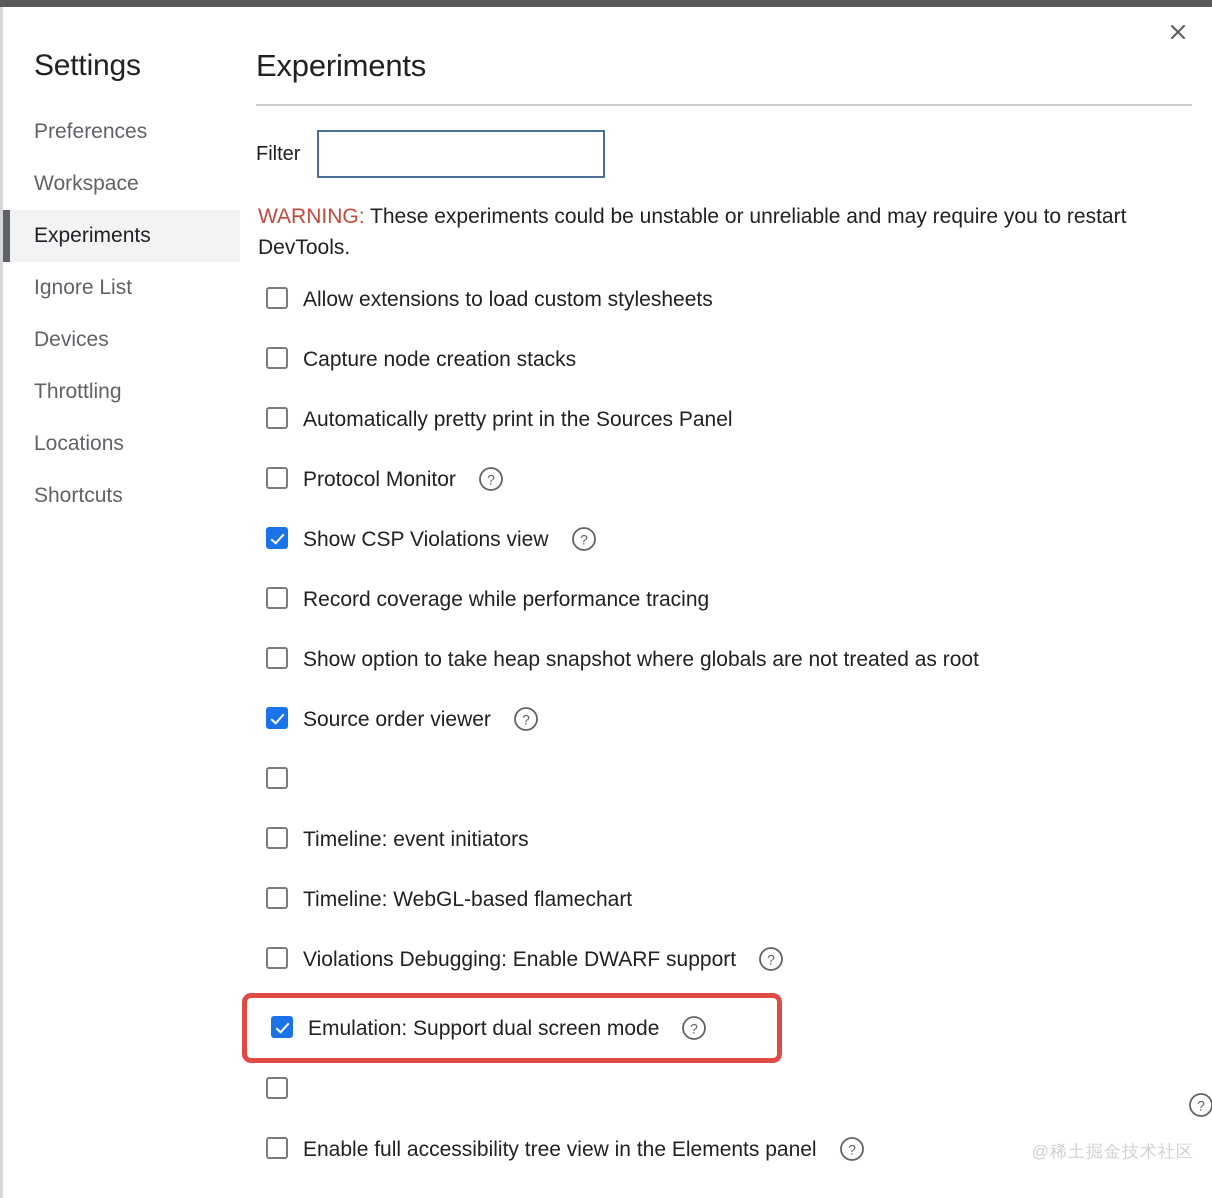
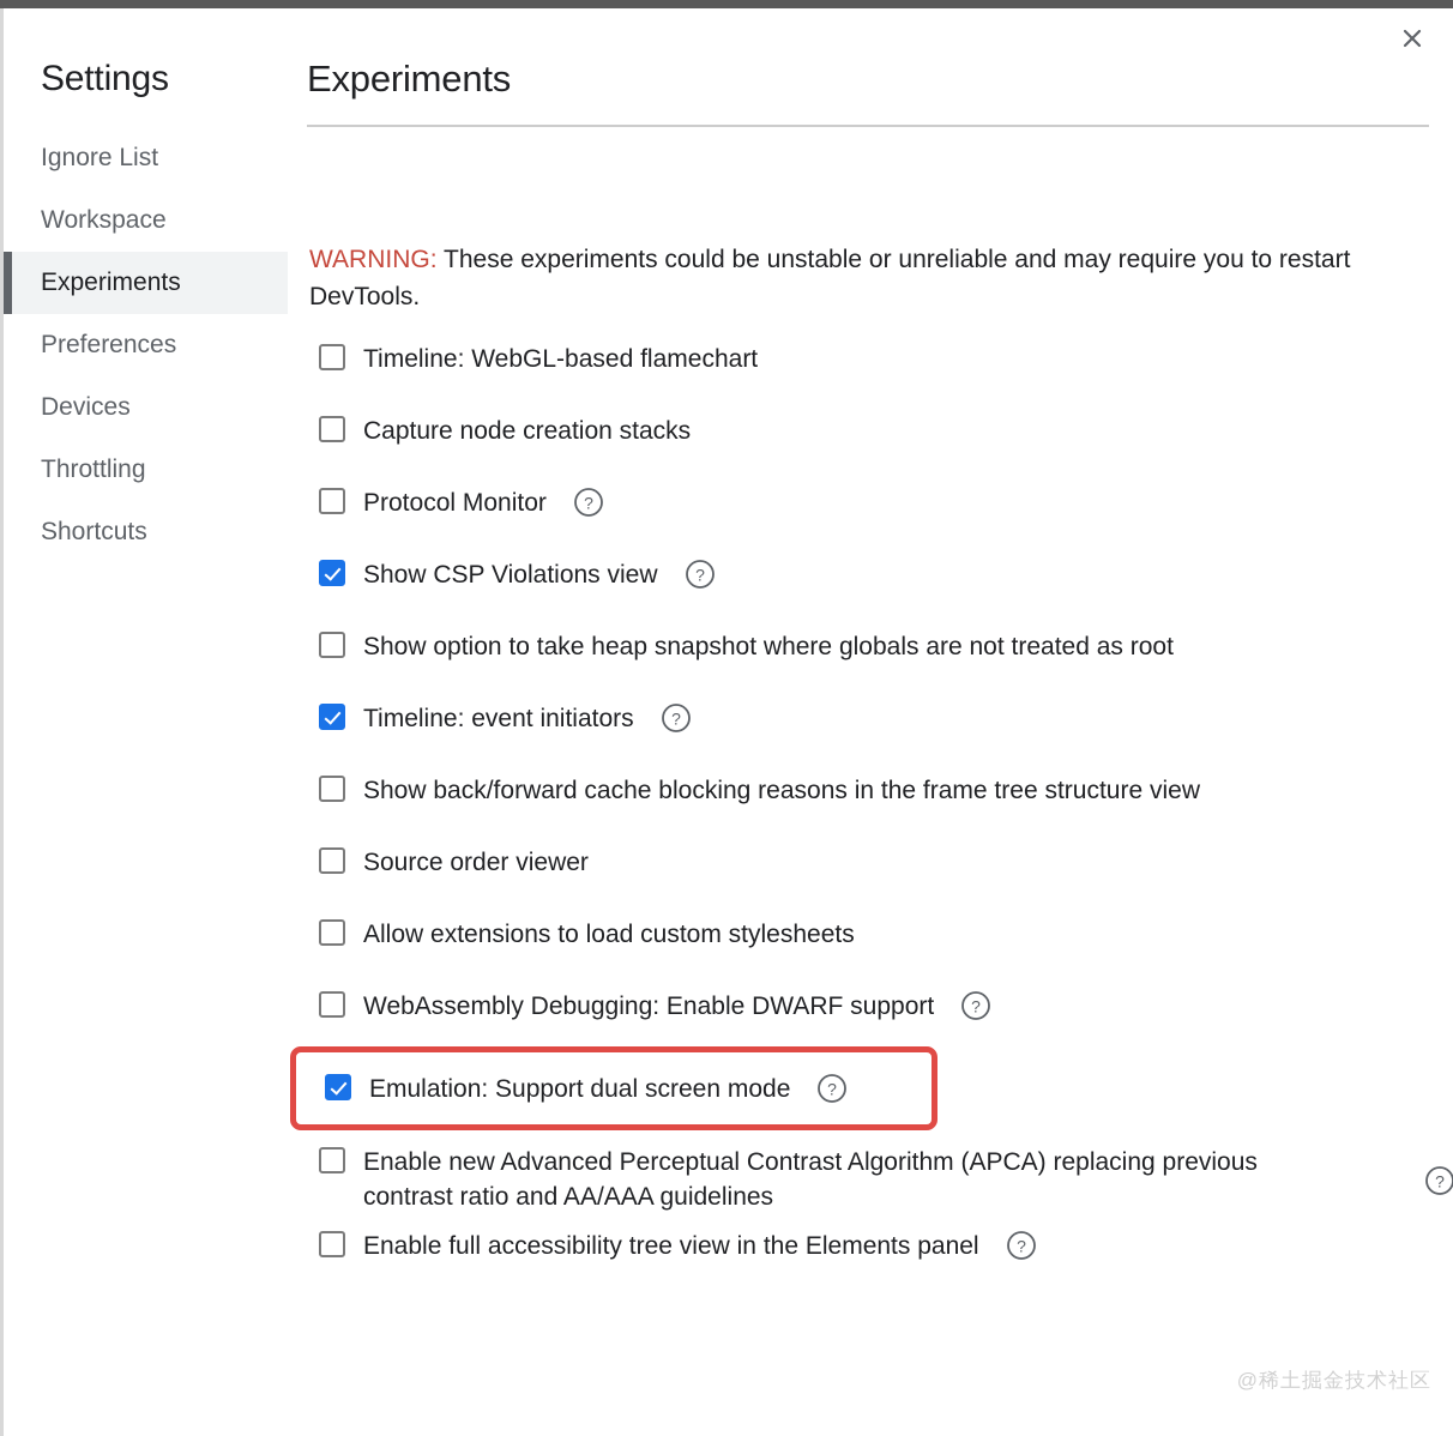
  Settings
- Preferences
+ Ignore List
  Workspace
  Experiments
- Ignore List
+ Preferences
  Devices
  Throttling
- Locations
  Shortcuts
  Experiments
- Filter
  WARNING: These experiments could be unstable or unreliable and may require you to restart DevTools.
- Allow extensions to load custom stylesheets
+ Timeline: WebGL-based flamechart
  Capture node creation stacks
- Automatically pretty print in the Sources Panel
  Protocol Monitor
  ?
  Show CSP Violations view
  ?
- Record coverage while performance tracing
  Show option to take heap snapshot where globals are not treated as root
- Source order viewer
+ Timeline: event initiators
  ?
+ Show back/forward cache blocking reasons in the frame tree structure view
- Timeline: event initiators
+ Source order viewer
- Timeline: WebGL-based flamechart
+ Allow extensions to load custom stylesheets
- Violations Debugging: Enable DWARF support
+ WebAssembly Debugging: Enable DWARF support
  ?
  Emulation: Support dual screen mode
  ?
+ Enable new Advanced Perceptual Contrast Algorithm (APCA) replacing previous contrast ratio and AA/AAA guidelines
  ?
  Enable full accessibility tree view in the Elements panel
  ?
  @稀土掘金技术社区
